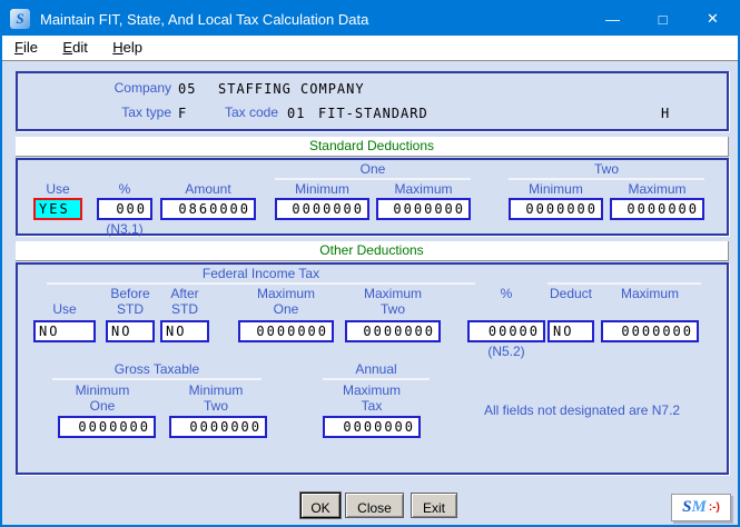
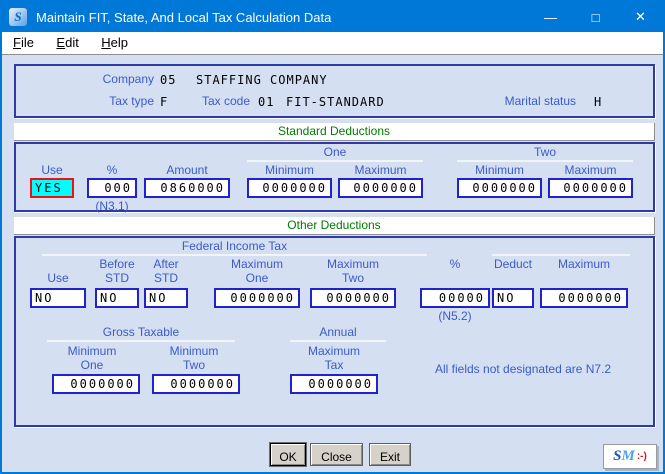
  S
  Maintain FIT, State, And Local Tax Calculation Data
  —
  □
  ✕
  File Edit Help
  Company
  05
  STAFFING COMPANY
  Tax type
  F
  Tax code
  01
  FIT-STANDARD
+ Marital status
  H
  Standard Deductions
  One
  Two
  Use
  %
  Amount
  Minimum
  Maximum
  Minimum
  Maximum
  YES
  000
  0860000
  0000000
  0000000
  0000000
  0000000
  (N3.1)
  Other Deductions
  Federal Income Tax
  Before
  After
  Maximum
  Maximum
  %
  Deduct
  Maximum
  Use
  STD
  STD
  One
  Two
  NO
  NO
  NO
  0000000
  0000000
  00000
  NO
  0000000
  (N5.2)
  Gross Taxable
  Annual
  Minimum
  One
  Minimum
  Two
  Maximum
  Tax
  0000000
  0000000
  0000000
  All fields not designated are N7.2
  OK
  Close
  Exit
  S
  M
  :-)
